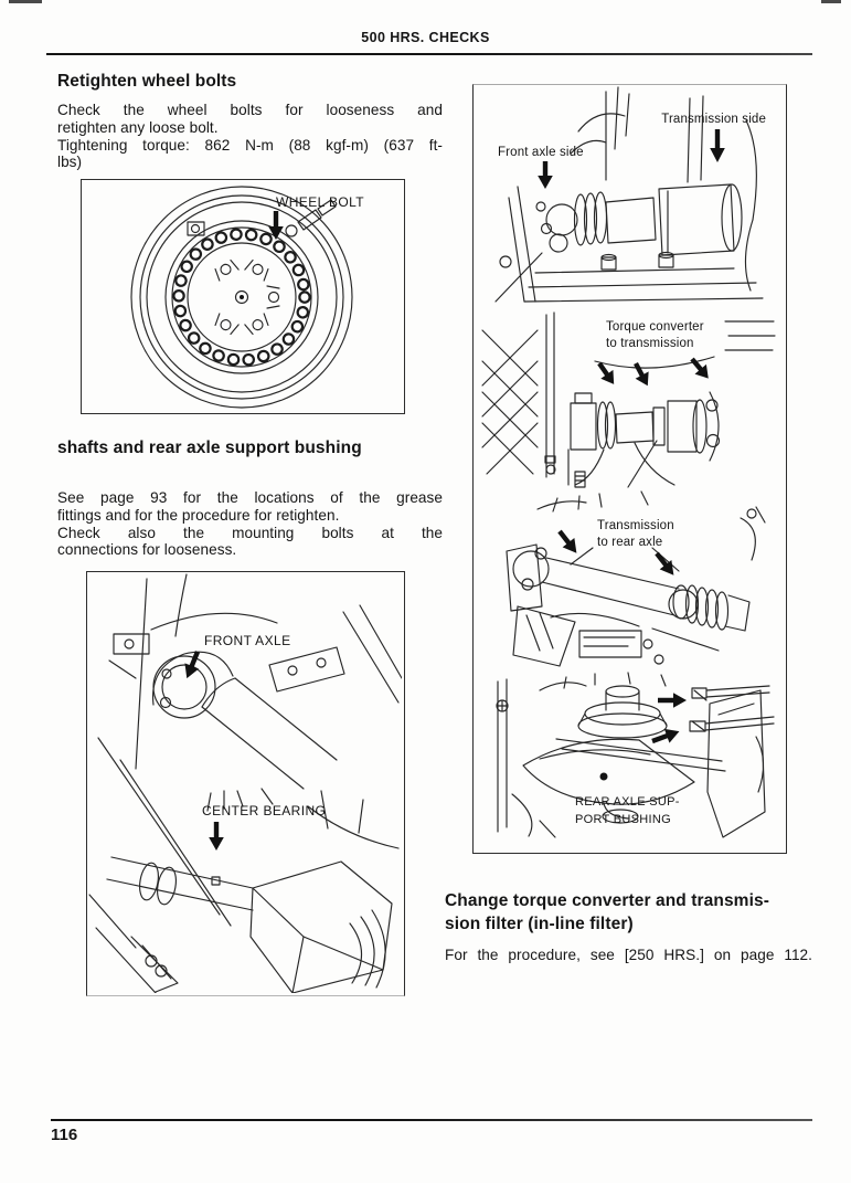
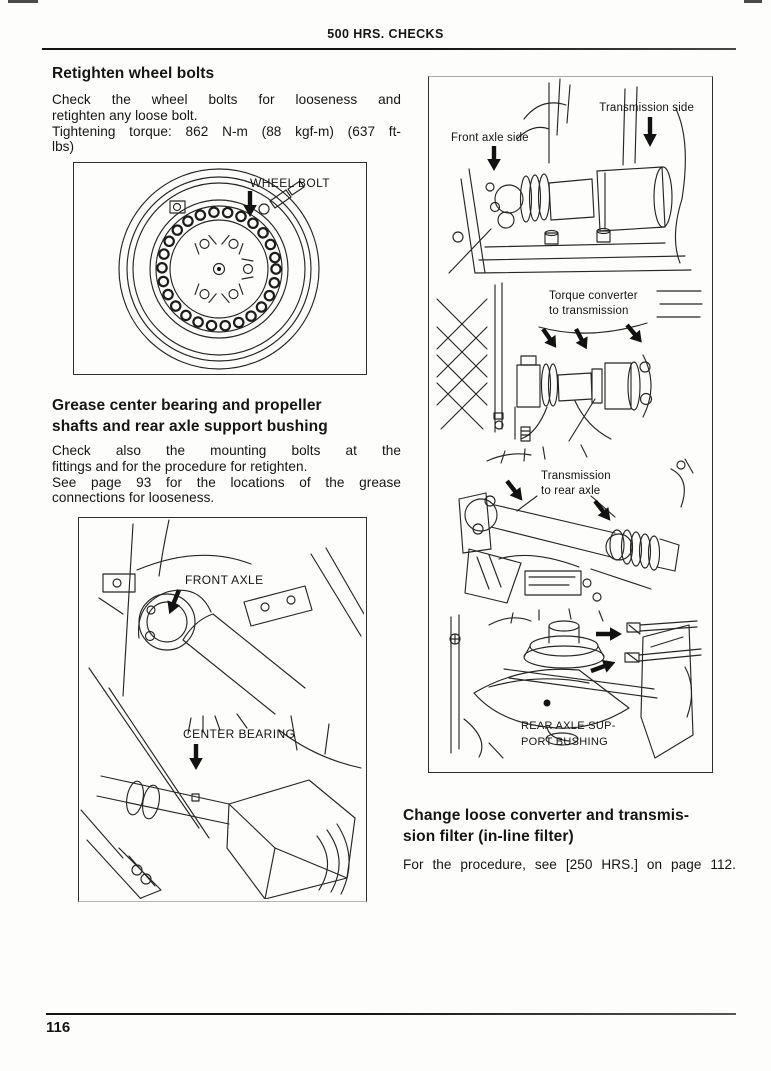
  500 HRS. CHECKS
  Retighten wheel bolts
  Check the wheel bolts for looseness and
  retighten any loose bolt.
  Tightening torque: 862 N-m (88 kgf-m) (637 ft-
  lbs)
  WHEEL BOLT
+ Grease center bearing and propeller
  shafts and rear axle support bushing
- See page 93 for the locations of the grease
+ Check also the mounting bolts at the
  fittings and for the procedure for retighten.
- Check also the mounting bolts at the
+ See page 93 for the locations of the grease
  connections for looseness.
  FRONT AXLE
  CENTER BEARING
  Transmission side
  Front axle side
  Torque converter
  to transmission
  Transmission
  to rear axle
  REAR AXLE SUP-
  PORT BUSHING
- Change torque converter and transmis-
+ Change loose converter and transmis-
  sion filter (in-line filter)
  For the procedure, see [250 HRS.] on page 112.
  116
